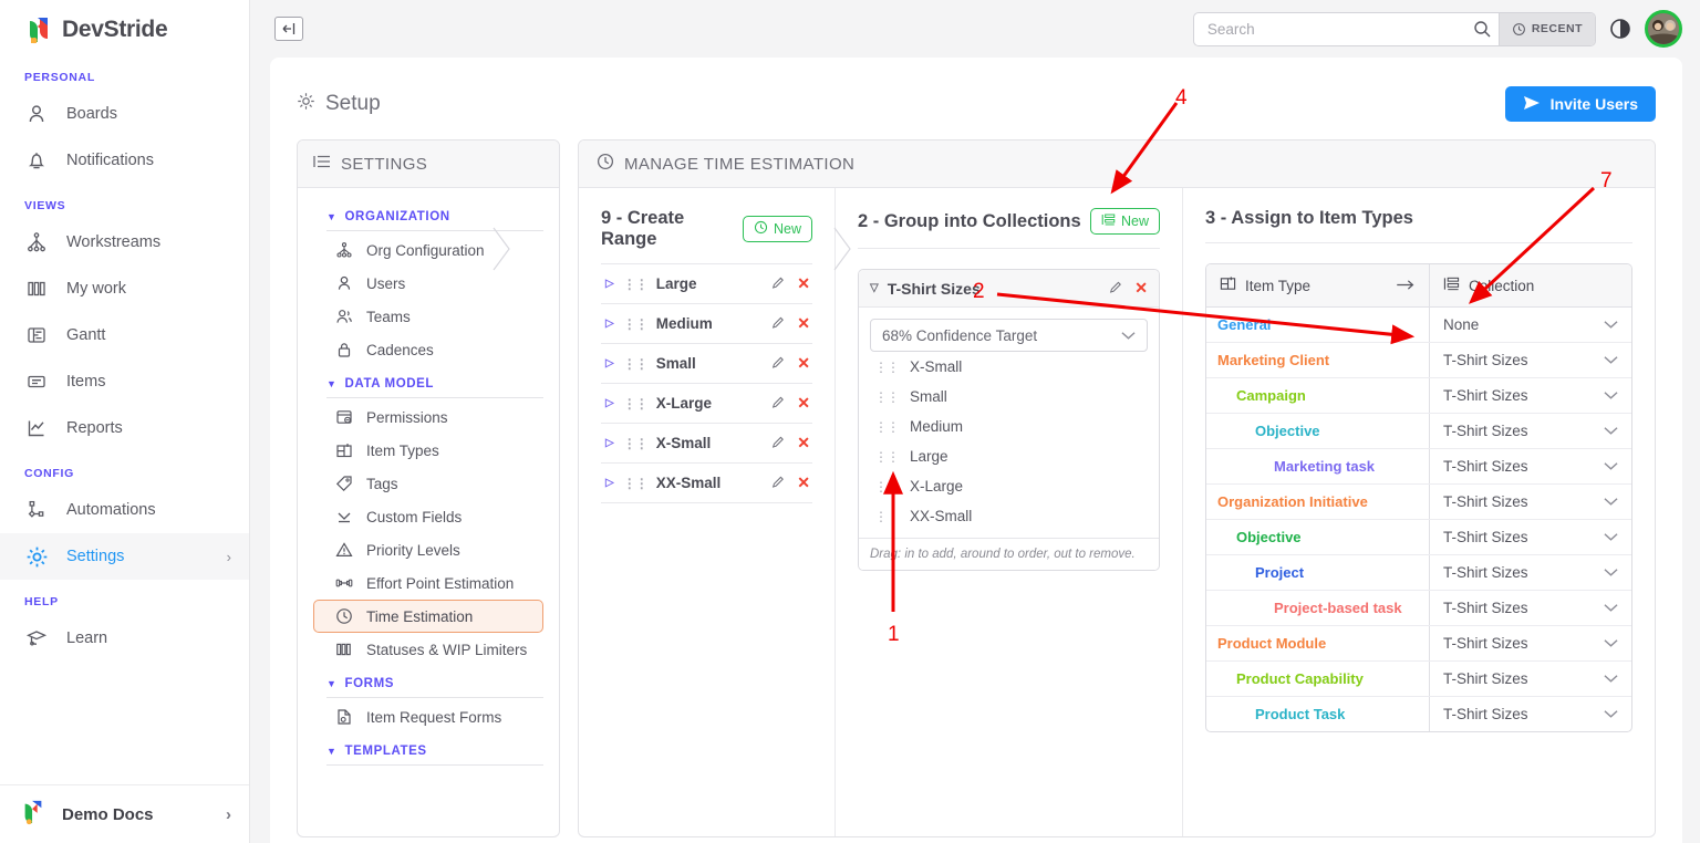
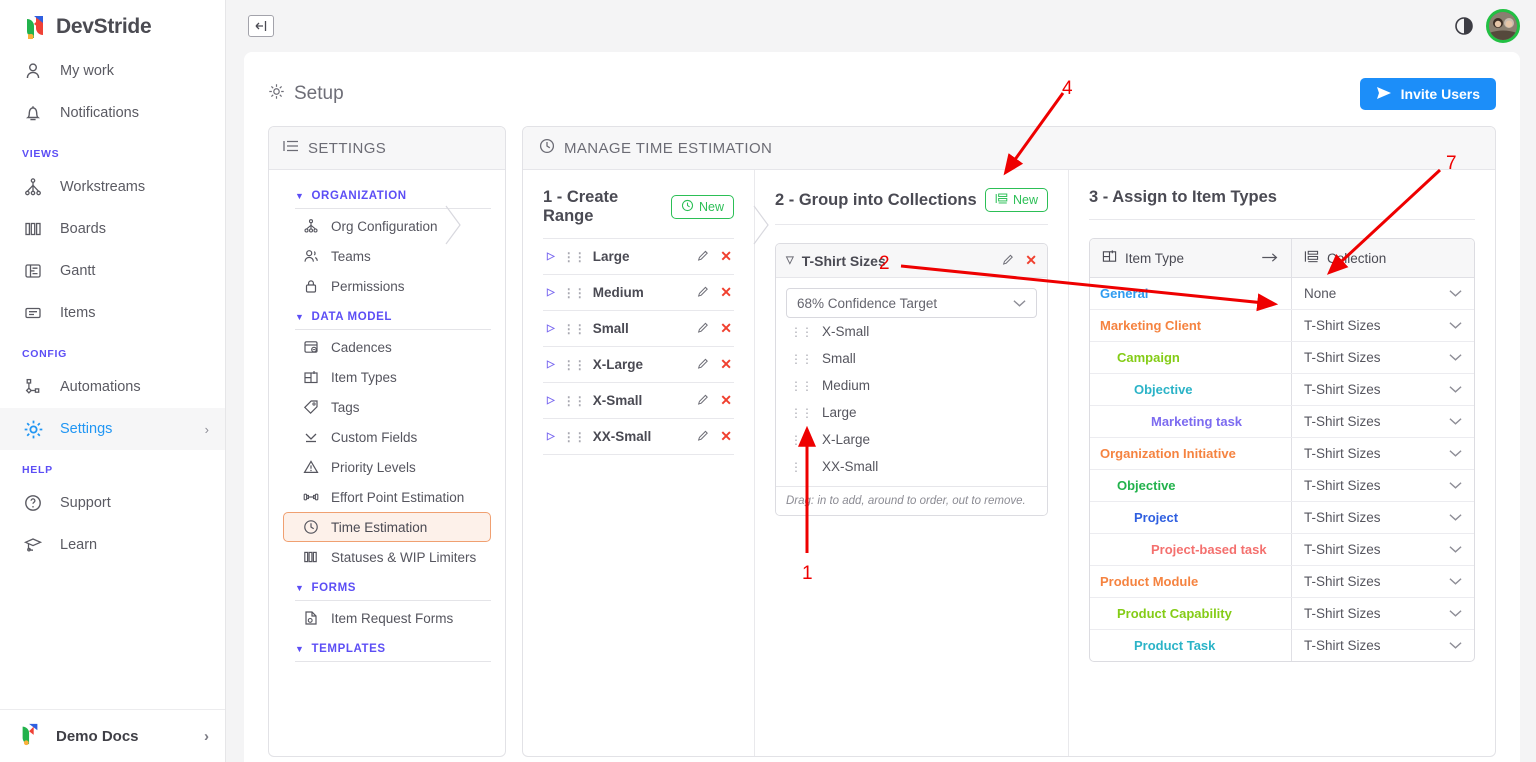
  DevStride
- PERSONAL
- Boards
+ My work
  Notifications
  VIEWS
  Workstreams
- My work
+ Boards
  Gantt
  Items
- Reports
  CONFIG
  Automations
  Settings
  ›
  HELP
+ Support
  Learn
  Demo Docs
  ›
- Search
- RECENT
  Setup
  Invite Users
  SETTINGS
  ▼
  ORGANIZATION
  Org Configuration
- Users
  Teams
- Cadences
+ Permissions
  ▼
  DATA MODEL
- Permissions
+ Cadences
  Item Types
  Tags
  Custom Fields
  Priority Levels
  Effort Point Estimation
  Time Estimation
  Statuses & WIP Limiters
  ▼
  FORMS
  Item Request Forms
  ▼
  TEMPLATES
  MANAGE TIME ESTIMATION
- 9 - Create Range
+ 1 - Create Range
  New
  ▷
  ⋮⋮
  Large
  ✕
  ▷
  ⋮⋮
  Medium
  ✕
  ▷
  ⋮⋮
  Small
  ✕
  ▷
  ⋮⋮
  X-Large
  ✕
  ▷
  ⋮⋮
  X-Small
  ✕
  ▷
  ⋮⋮
  XX-Small
  ✕
  2 - Group into Collections
  New
  ▽
  T-Shirt Sizes
  ✕
  68% Confidence Target
  ⋮⋮
  X-Small
  ⋮⋮
  Small
  ⋮⋮
  Medium
  ⋮⋮
  Large
  X-Large
  XX-Small
  Dra: in to add, around to order, out to remove.
  3 - Assign to Item Types
  Item Type
  Colection
  General
  None
  Marketing Client
  T-Shirt Sizes
  Campaign
  T-Shirt Sizes
  Objective
  T-Shirt Sizes
  Marketing task
  T-Shirt Sizes
  Organization Initiative
  T-Shirt Sizes
  Objective
  T-Shirt Sizes
  Project
  T-Shirt Sizes
  Project-based task
  T-Shirt Sizes
  Product Module
  T-Shirt Sizes
  Product Capability
  T-Shirt Sizes
  Product Task
  T-Shirt Sizes
  1
  2
  7
  4
